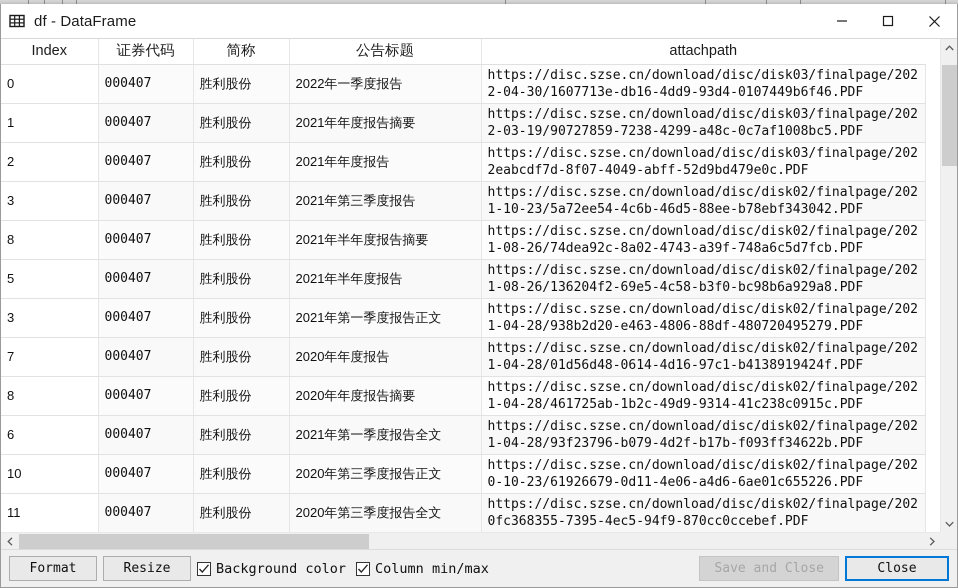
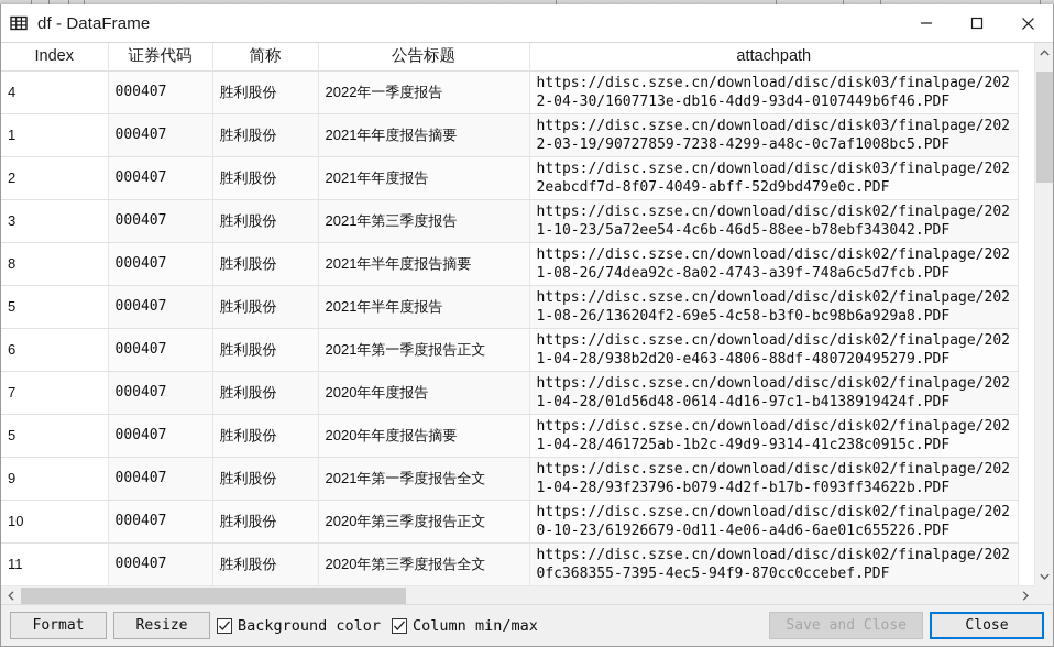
  df - DataFrame
  Index	证券代码	简称	公告标题	attachpath
- 0	000407	胜利股份	2022年一季度报告	https://disc.szse.cn/download/disc/disk03/finalpage/2022-04-30/1607713e-db16-4dd9-93d4-0107449b6f46.PDF
+ 4	000407	胜利股份	2022年一季度报告	https://disc.szse.cn/download/disc/disk03/finalpage/2022-04-30/1607713e-db16-4dd9-93d4-0107449b6f46.PDF
  1	000407	胜利股份	2021年年度报告摘要	https://disc.szse.cn/download/disc/disk03/finalpage/2022-03-19/90727859-7238-4299-a48c-0c7af1008bc5.PDF
  2	000407	胜利股份	2021年年度报告	https://disc.szse.cn/download/disc/disk03/finalpage/2022eabcdf7d-8f07-4049-abff-52d9bd479e0c.PDF
  3	000407	胜利股份	2021年第三季度报告	https://disc.szse.cn/download/disc/disk02/finalpage/2021-10-23/5a72ee54-4c6b-46d5-88ee-b78ebf343042.PDF
  8	000407	胜利股份	2021年半年度报告摘要	https://disc.szse.cn/download/disc/disk02/finalpage/2021-08-26/74dea92c-8a02-4743-a39f-748a6c5d7fcb.PDF
  5	000407	胜利股份	2021年半年度报告	https://disc.szse.cn/download/disc/disk02/finalpage/2021-08-26/136204f2-69e5-4c58-b3f0-bc98b6a929a8.PDF
- 3	000407	胜利股份	2021年第一季度报告正文	https://disc.szse.cn/download/disc/disk02/finalpage/2021-04-28/938b2d20-e463-4806-88df-480720495279.PDF
+ 6	000407	胜利股份	2021年第一季度报告正文	https://disc.szse.cn/download/disc/disk02/finalpage/2021-04-28/938b2d20-e463-4806-88df-480720495279.PDF
  7	000407	胜利股份	2020年年度报告	https://disc.szse.cn/download/disc/disk02/finalpage/2021-04-28/01d56d48-0614-4d16-97c1-b4138919424f.PDF
- 8	000407	胜利股份	2020年年度报告摘要	https://disc.szse.cn/download/disc/disk02/finalpage/2021-04-28/461725ab-1b2c-49d9-9314-41c238c0915c.PDF
+ 5	000407	胜利股份	2020年年度报告摘要	https://disc.szse.cn/download/disc/disk02/finalpage/2021-04-28/461725ab-1b2c-49d9-9314-41c238c0915c.PDF
- 6	000407	胜利股份	2021年第一季度报告全文	https://disc.szse.cn/download/disc/disk02/finalpage/2021-04-28/93f23796-b079-4d2f-b17b-f093ff34622b.PDF
+ 9	000407	胜利股份	2021年第一季度报告全文	https://disc.szse.cn/download/disc/disk02/finalpage/2021-04-28/93f23796-b079-4d2f-b17b-f093ff34622b.PDF
  10	000407	胜利股份	2020年第三季度报告正文	https://disc.szse.cn/download/disc/disk02/finalpage/2020-10-23/61926679-0d11-4e06-a4d6-6ae01c655226.PDF
  11	000407	胜利股份	2020年第三季度报告全文	https://disc.szse.cn/download/disc/disk02/finalpage/2020fc368355-7395-4ec5-94f9-870cc0ccebef.PDF
  Format
  Resize
  Background color
  Column min/max
  Save and Close
  Close
